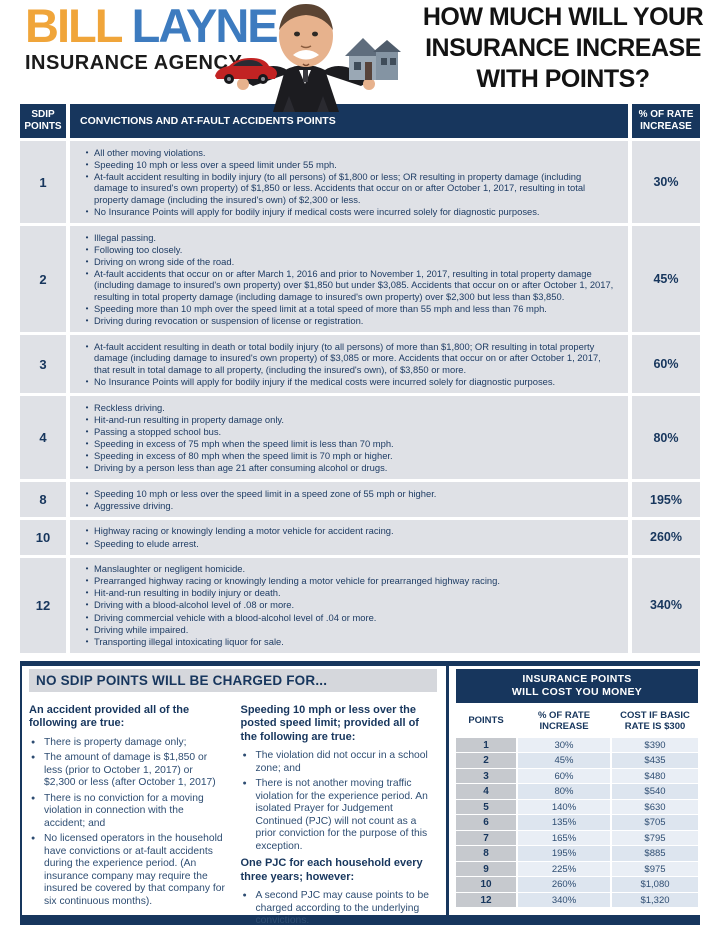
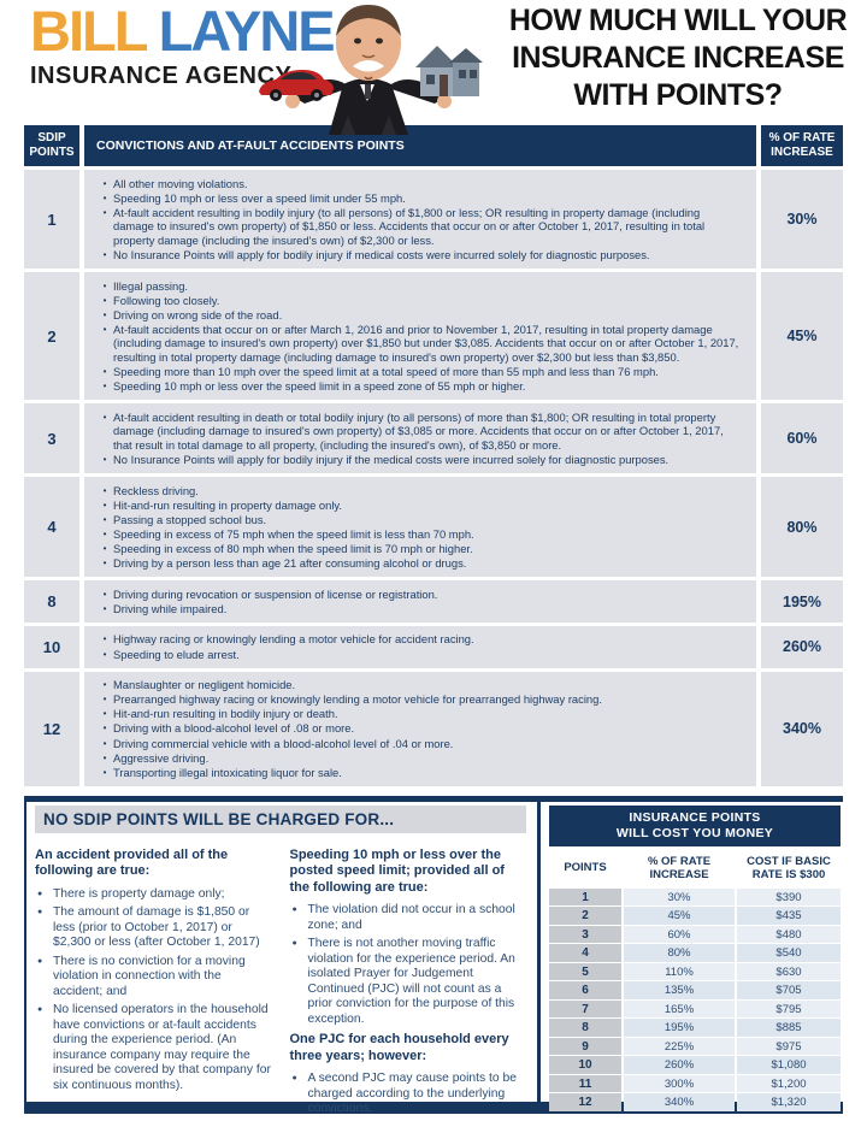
  BILL LAYNE
  INSURANCE AGENC
  HOW MUCH WILL YOUR
  INSURANCE INCREASE
  WITH POINTS?
  SDIP POINTS
  CONVICTIONS AND AT-FAULT ACCIDENTS POINTS
  % OF RATE INCREASE
  1
  •
  All other moving violations.
  •
  Speeding 10 mph or less over a speed limit under 55 mph.
  •
  At-fault accident resulting in bodily injury (to all persons) of $1,800 or less; OR resulting in property damage (including damage to insured's own property) of $1,850 or less. Accidents that occur on or after October 1, 2017, resulting in total property damage (including the insured's own) of $2,300 or less.
  •
  No Insurance Points will apply for bodily injury if medical costs were incurred solely for diagnostic purposes.
  30%
  2
  •
  Illegal passing.
  •
  Following too closely.
  •
  Driving on wrong side of the road.
  •
  At-fault accidents that occur on or after March 1, 2016 and prior to November 1, 2017, resulting in total property damage (including damage to insured's own property) over $1,850 but under $3,085. Accidents that occur on or after October 1, 2017, resulting in total property damage (including damage to insured's own property) over $2,300 but less than $3,850.
  •
  Speeding more than 10 mph over the speed limit at a total speed of more than 55 mph and less than 76 mph.
  •
- Driving during revocation or suspension of license or registration.
+ Speeding 10 mph or less over the speed limit in a speed zone of 55 mph or higher.
  45%
  3
  •
  At-fault accident resulting in death or total bodily injury (to all persons) of more than $1,800; OR resulting in total property damage (including damage to insured's own property) of $3,085 or more. Accidents that occur on or after October 1, 2017, that result in total damage to all property, (including the insured's own), of $3,850 or more.
  •
  No Insurance Points will apply for bodily injury if the medical costs were incurred solely for diagnostic purposes.
  60%
  4
  •
  Reckless driving.
  •
  Hit-and-run resulting in property damage only.
  •
  Passing a stopped school bus.
  •
  Speeding in excess of 75 mph when the speed limit is less than 70 mph.
  •
  Speeding in excess of 80 mph when the speed limit is 70 mph or higher.
  •
  Driving by a person less than age 21 after consuming alcohol or drugs.
  80%
  8
  •
- Speeding 10 mph or less over the speed limit in a speed zone of 55 mph or higher.
+ Driving during revocation or suspension of license or registration.
  •
- Aggressive driving.
+ Driving while impaired.
  195%
  10
  •
  Highway racing or knowingly lending a motor vehicle for accident racing.
  •
  Speeding to elude arrest.
  260%
  12
  •
  Manslaughter or negligent homicide.
  •
  Prearranged highway racing or knowingly lending a motor vehicle for prearranged highway racing.
  •
  Hit-and-run resulting in bodily injury or death.
  •
  Driving with a blood-alcohol level of .08 or more.
  •
  Driving commercial vehicle with a blood-alcohol level of .04 or more.
  •
- Driving while impaired.
+ Aggressive driving.
  •
  Transporting illegal intoxicating liquor for sale.
  340%
  NO SDIP POINTS WILL BE CHARGED FOR...
  An accident provided all of the following are true:
  There is property damage only;
  The amount of damage is $1,850 or less (prior to October 1, 2017) or $2,300 or less (after October 1, 2017)
  There is no conviction for a moving violation in connection with the accident; and
  No licensed operators in the household have convictions or at-fault accidents during the experience period. (An insurance company may require the insured be covered by that company for six continuous months).
  Speeding 10 mph or less over the posted speed limit; provided all of the following are true:
  The violation did not occur in a school zone; and
  There is not another moving traffic violation for the experience period. An isolated Prayer for Judgement Continued (PJC) will not count as a prior conviction for the purpose of this exception.
  One PJC for each household every three years; however:
  A second PJC may cause points to be charged according to the underlying convictions.
  INSURANCE POINTS
  WILL COST YOU MONEY
  POINTS
  % OF RATE INCREASE
  COST IF BASIC RATE IS $300
  1
  30%
  $390
  2
  45%
  $435
  3
  60%
  $480
  4
  80%
  $540
  5
- 140%
+ 110%
  $630
  6
  135%
  $705
  7
  165%
  $795
  8
  195%
  $885
  9
  225%
  $975
  10
  260%
  $1,080
+ 11
+ 300%
+ $1,200
  12
  340%
  $1,320
